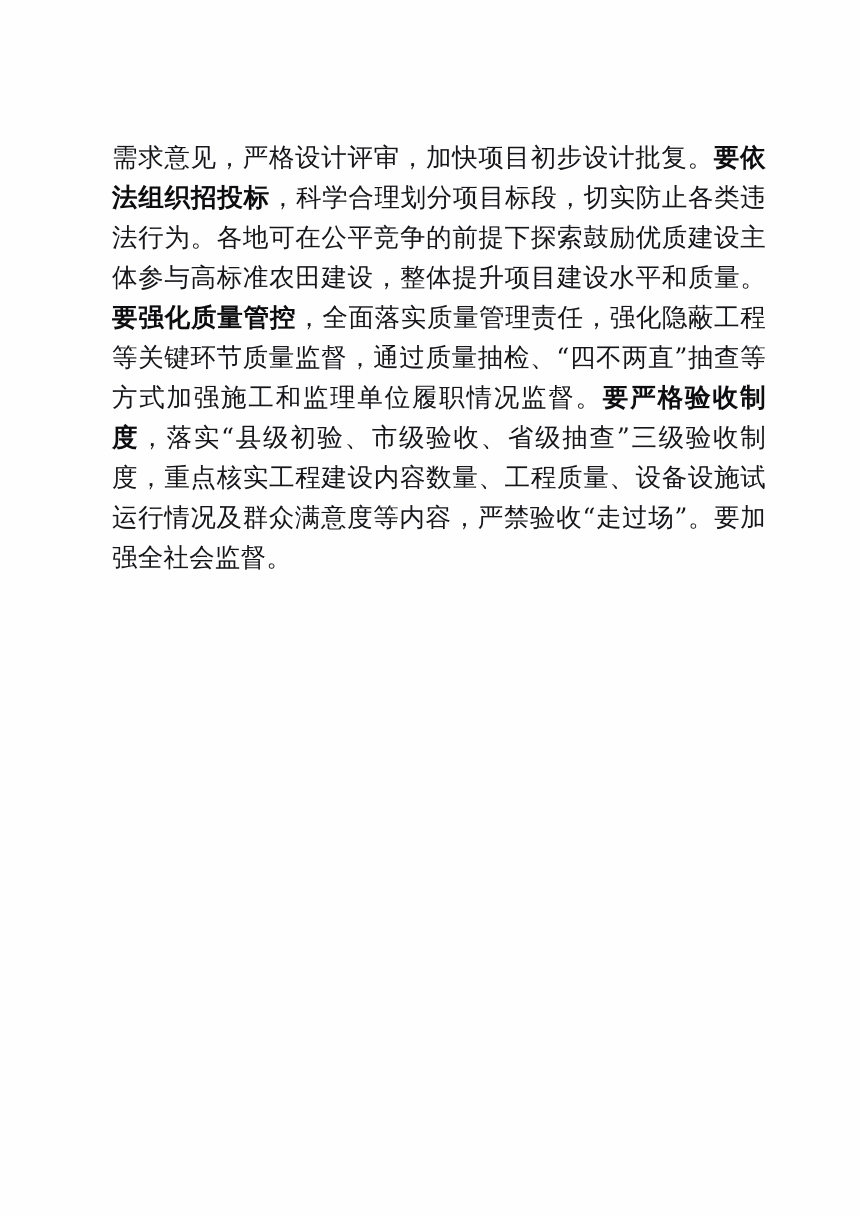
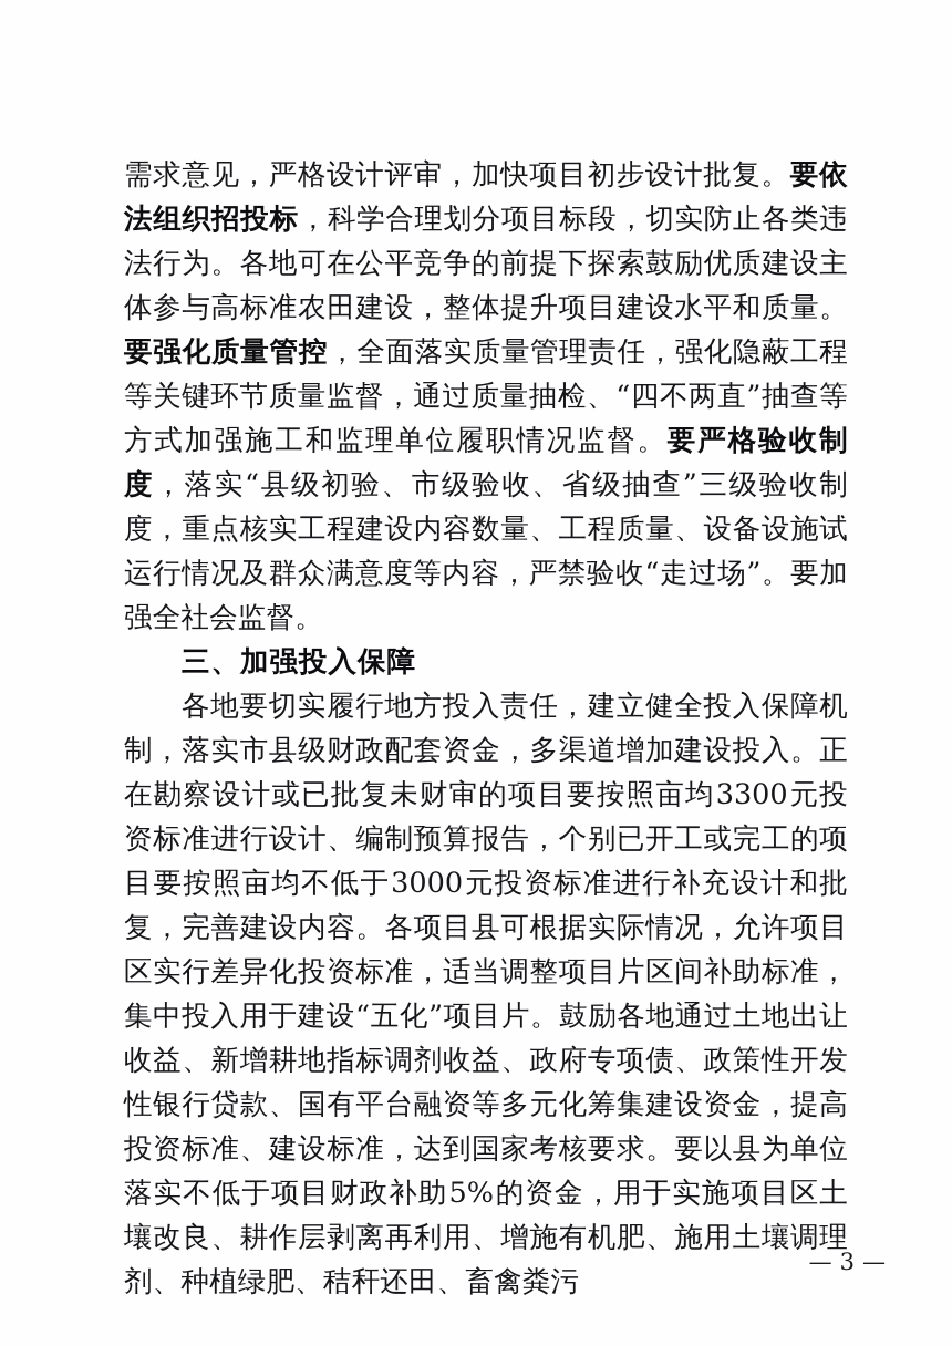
  需求意见，严格设计评审，加快项目初步设计批复。要依法组织招投标，科学合理划分项目标段，切实防止各类违法行为。各地可在公平竞争的前提下探索鼓励优质建设主体参与高标准农田建设，整体提升项目建设水平和质量。要强化质量管控，全面落实质量管理责任，强化隐蔽工程等关键环节质量监督，通过质量抽检、“四不两直”抽查等方式加强施工和监理单位履职情况监督。要严格验收制度，落实“县级初验、市级验收、省级抽查”三级验收制度，重点核实工程建设内容数量、工程质量、设备设施试运行情况及群众满意度等内容，严禁验收“走过场”。要加强全社会监督。
+ 三、加强投入保障
+ 各地要切实履行地方投入责任，建立健全投入保障机制，落实市县级财政配套资金，多渠道增加建设投入。正在勘察设计或已批复未财审的项目要按照亩均3300元投资标准进行设计、编制预算报告，个别已开工或完工的项目要按照亩均不低于3000元投资标准进行补充设计和批复，完善建设内容。各项目县可根据实际情况，允许项目区实行差异化投资标准，适当调整项目片区间补助标准，集中投入用于建设“五化”项目片。鼓励各地通过土地出让收益、新增耕地指标调剂收益、政府专项债、政策性开发性银行贷款、国有平台融资等多元化筹集建设资金，提高投资标准、建设标准，达到国家考核要求。要以县为单位落实不低于项目财政补助5%的资金，用于实施项目区土壤改良、耕作层剥离再利用、增施有机肥、施用土壤调理剂、种植绿肥、秸秆还田、畜禽粪污
+ — 3 —
